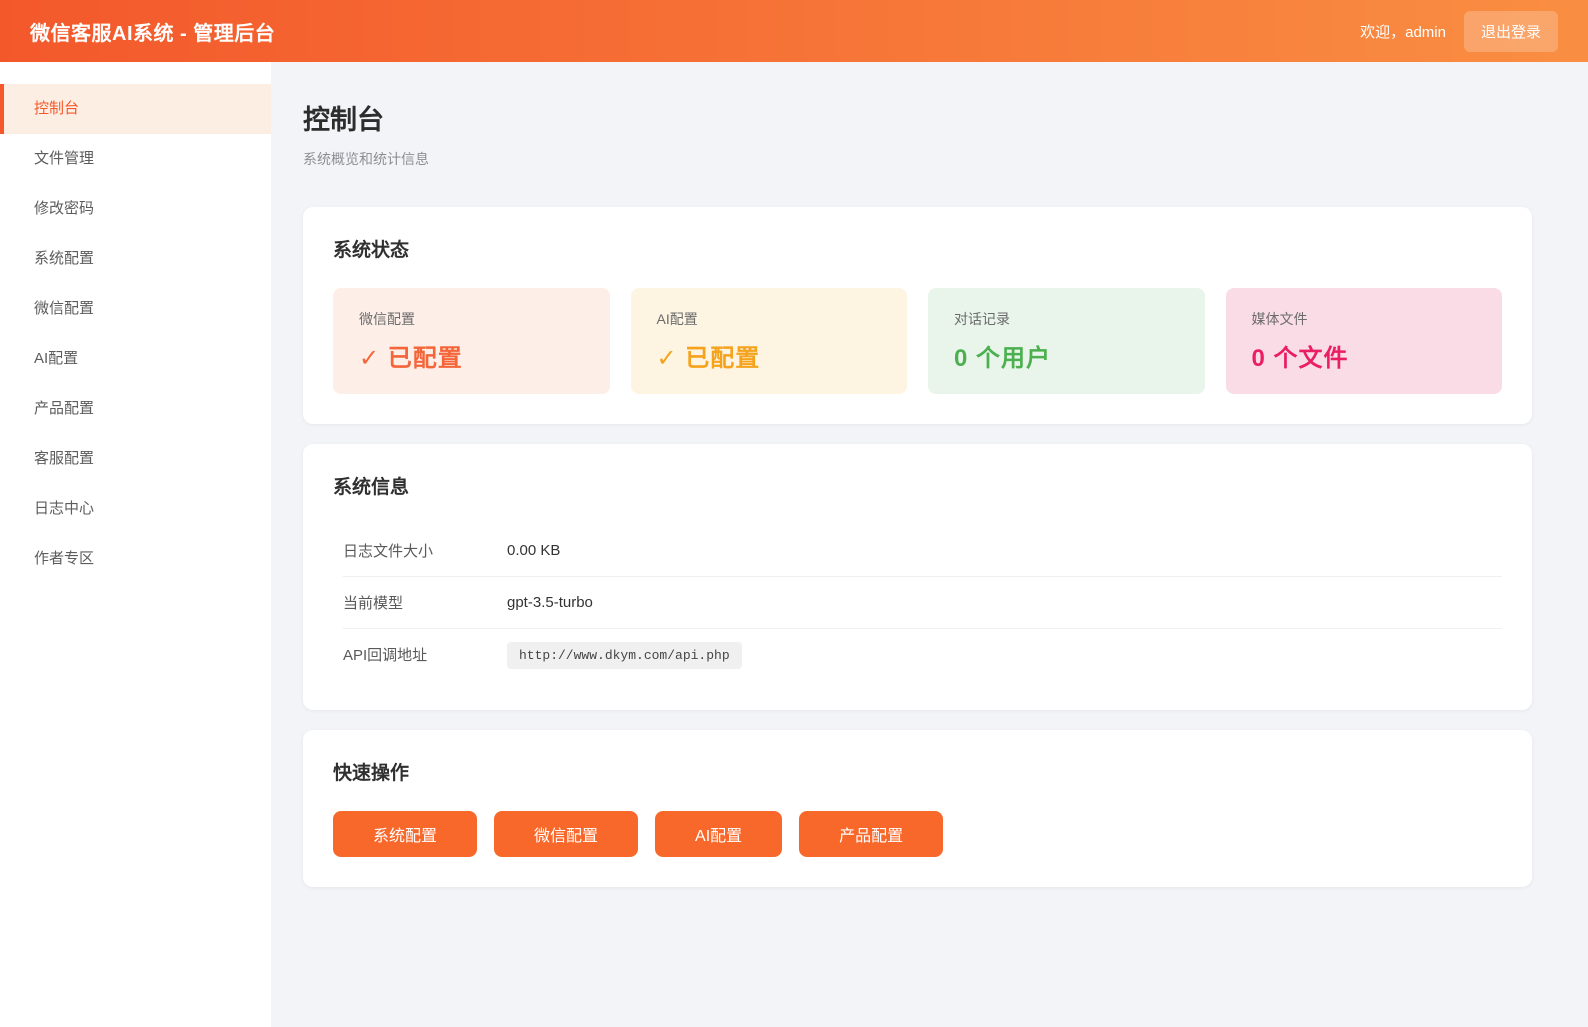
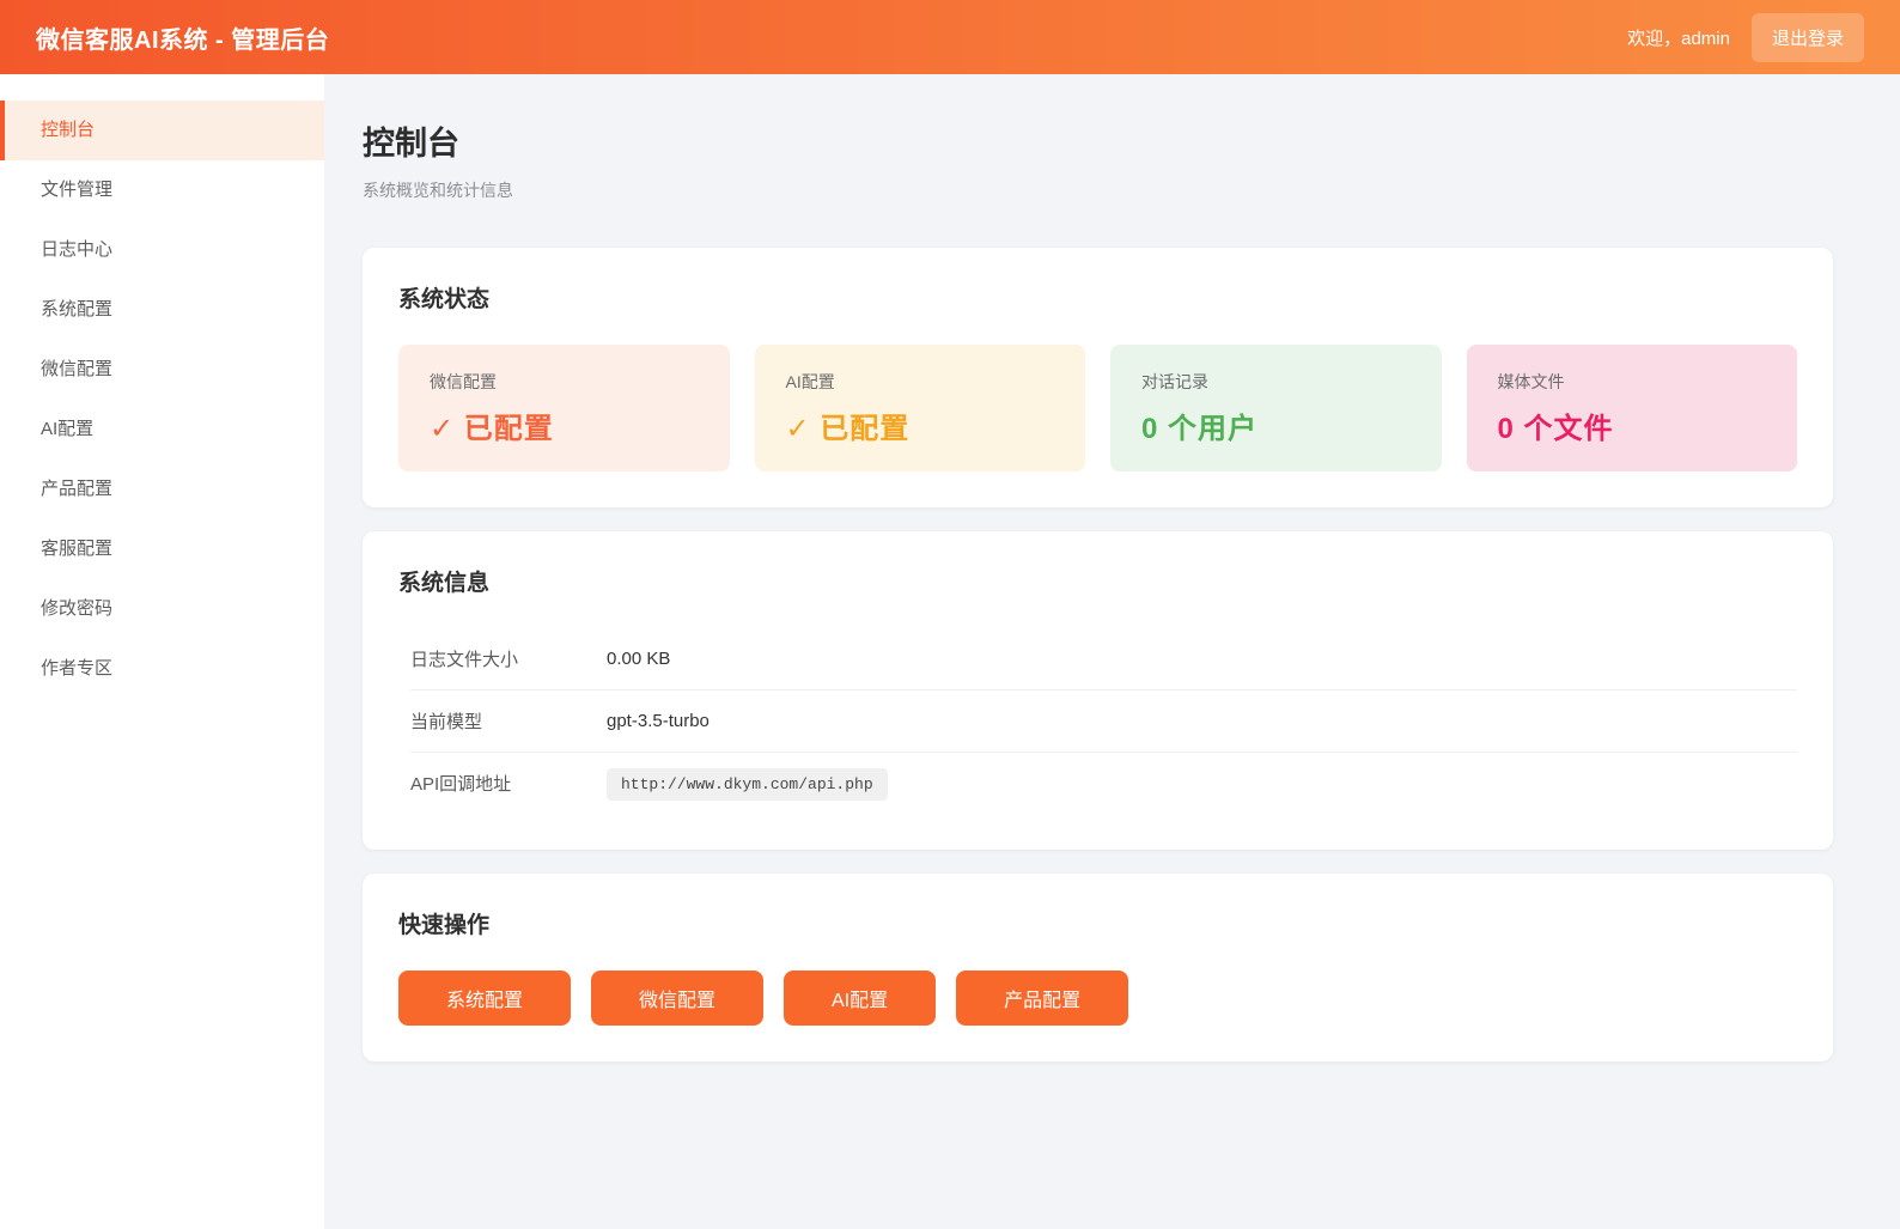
  微信客服AI系统 - 管理后台
  欢迎，admin
  退出登录
  控制台
  文件管理
- 修改密码
+ 日志中心
  系统配置
  微信配置
  AI配置
  产品配置
  客服配置
- 日志中心
+ 修改密码
  作者专区
  控制台
  系统概览和统计信息
  系统状态
  微信配置
  ✓ 已配置
  AI配置
  ✓ 已配置
  对话记录
  0 个用户
  媒体文件
  0 个文件
  系统信息
  日志文件大小
  0.00 KB
  当前模型
  gpt-3.5-turbo
  API回调地址
  http://www.dkym.com/api.php
  快速操作
  系统配置
  微信配置
  AI配置
  产品配置
